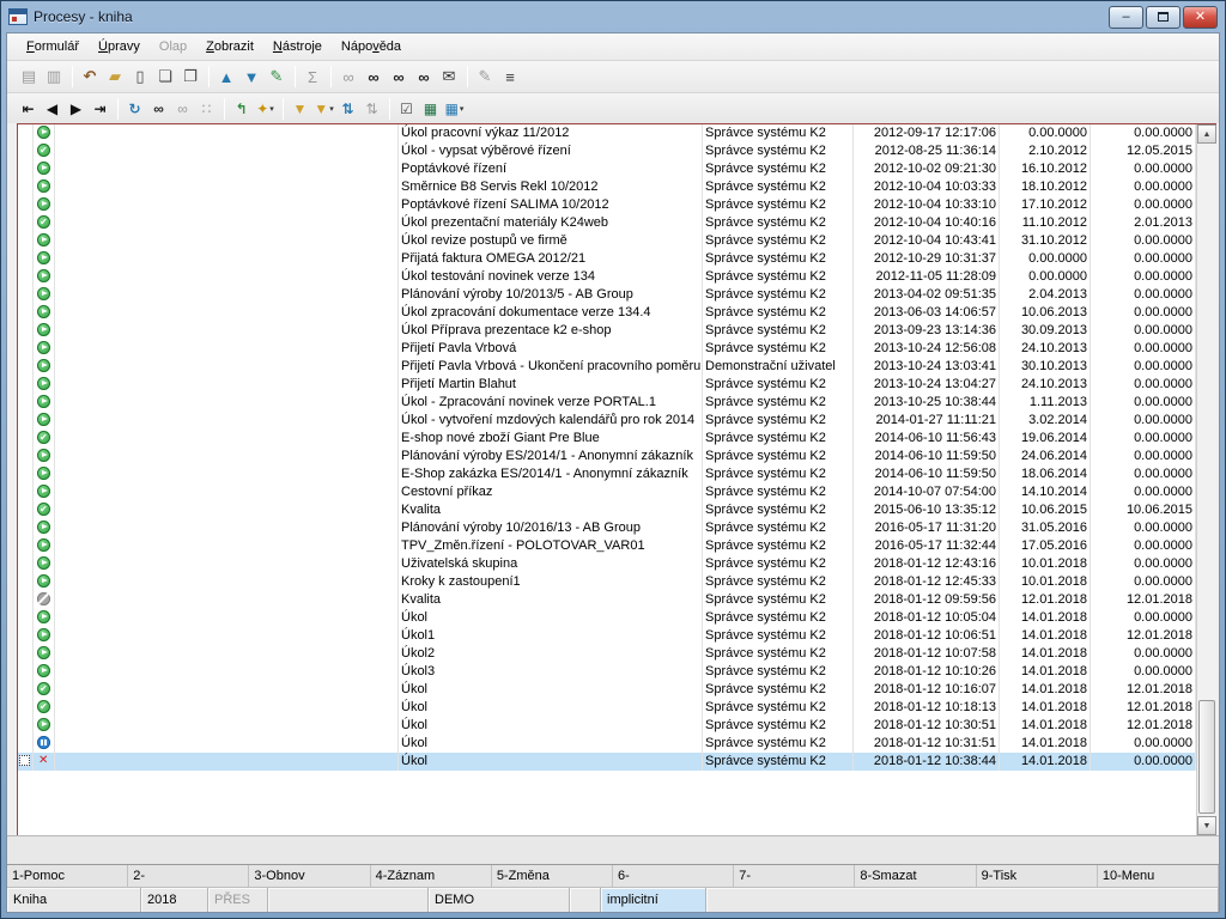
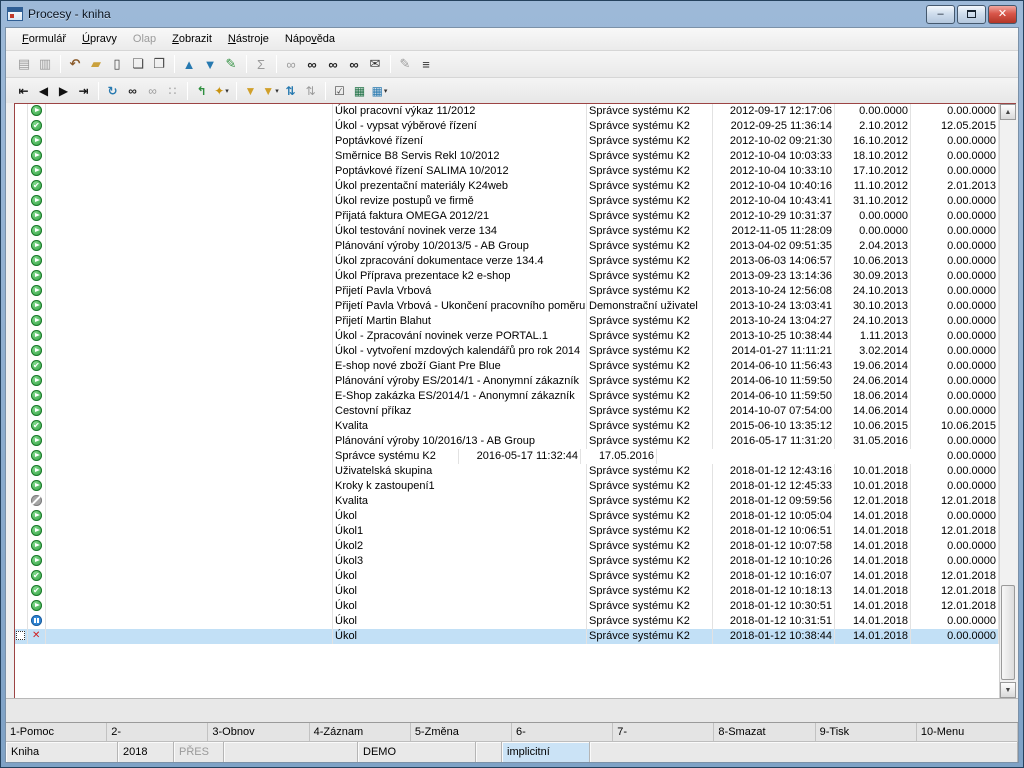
  Procesy - kniha
  –
  ✕
  Formulář
  Úpravy
  Olap
  Zobrazit
  Nástroje
  Nápověda
  ▤
  ▥
  ↶
  ▰
  ▯
  ❏
  ❐
  ▲
  ▼
  ✎
  Σ
  ∞
  ∞
  ∞
  ∞
  ✉
  ✎
  ≡
  ⇤
  ◀
  ▶
  ⇥
  ↻
  ∞
  ∞
  ∷
  ↰
  ✦
  ▼
  ▼
  ⇅
  ⇅
  ☑
  ▦
  ▦
  Úkol pracovní výkaz 11/2012
  Správce systému K2
  2012-09-17 12:17:06
  0.00.0000
  0.00.0000
  Úkol - vypsat výběrové řízení
  Správce systému K2
- 2012-08-25 11:36:14
+ 2012-09-25 11:36:14
  2.10.2012
  12.05.2015
  Poptávkové řízení
  Správce systému K2
  2012-10-02 09:21:30
  16.10.2012
  0.00.0000
  Směrnice B8 Servis Rekl 10/2012
  Správce systému K2
  2012-10-04 10:03:33
  18.10.2012
  0.00.0000
  Poptávkové řízení SALIMA 10/2012
  Správce systému K2
  2012-10-04 10:33:10
  17.10.2012
  0.00.0000
  Úkol prezentační materiály K24web
  Správce systému K2
  2012-10-04 10:40:16
  11.10.2012
  2.01.2013
  Úkol revize postupů ve firmě
  Správce systému K2
  2012-10-04 10:43:41
  31.10.2012
  0.00.0000
  Přijatá faktura OMEGA 2012/21
  Správce systému K2
  2012-10-29 10:31:37
  0.00.0000
  0.00.0000
  Úkol testování novinek verze 134
  Správce systému K2
  2012-11-05 11:28:09
  0.00.0000
  0.00.0000
  Plánování výroby 10/2013/5 - AB Group
  Správce systému K2
  2013-04-02 09:51:35
  2.04.2013
  0.00.0000
  Úkol zpracování dokumentace verze 134.4
  Správce systému K2
  2013-06-03 14:06:57
  10.06.2013
  0.00.0000
  Úkol Příprava prezentace k2 e-shop
  Správce systému K2
  2013-09-23 13:14:36
  30.09.2013
  0.00.0000
  Přijetí Pavla Vrbová
  Správce systému K2
  2013-10-24 12:56:08
  24.10.2013
  0.00.0000
  Přijetí Pavla Vrbová - Ukončení pracovního poměru
  Demonstrační uživatel
  2013-10-24 13:03:41
  30.10.2013
  0.00.0000
  Přijetí Martin Blahut
  Správce systému K2
  2013-10-24 13:04:27
  24.10.2013
  0.00.0000
  Úkol - Zpracování novinek verze PORTAL.1
  Správce systému K2
  2013-10-25 10:38:44
  1.11.2013
  0.00.0000
  Úkol - vytvoření mzdových kalendářů pro rok 2014
  Správce systému K2
  2014-01-27 11:11:21
  3.02.2014
  0.00.0000
  E-shop nové zboží Giant Pre Blue
  Správce systému K2
  2014-06-10 11:56:43
  19.06.2014
  0.00.0000
  Plánování výroby ES/2014/1 - Anonymní zákazník
  Správce systému K2
  2014-06-10 11:59:50
  24.06.2014
  0.00.0000
  E-Shop zakázka ES/2014/1 - Anonymní zákazník
  Správce systému K2
  2014-06-10 11:59:50
  18.06.2014
  0.00.0000
  Cestovní příkaz
  Správce systému K2
  2014-10-07 07:54:00
- 14.10.2014
+ 14.06.2014
  0.00.0000
  Kvalita
  Správce systému K2
  2015-06-10 13:35:12
  10.06.2015
  10.06.2015
  Plánování výroby 10/2016/13 - AB Group
  Správce systému K2
  2016-05-17 11:31:20
  31.05.2016
  0.00.0000
- TPV_Změn.řízení - POLOTOVAR_VAR01
  Správce systému K2
  2016-05-17 11:32:44
  17.05.2016
  0.00.0000
  Uživatelská skupina
  Správce systému K2
  2018-01-12 12:43:16
  10.01.2018
  0.00.0000
  Kroky k zastoupení1
  Správce systému K2
  2018-01-12 12:45:33
  10.01.2018
  0.00.0000
  Kvalita
  Správce systému K2
  2018-01-12 09:59:56
  12.01.2018
  12.01.2018
  Úkol
  Správce systému K2
  2018-01-12 10:05:04
  14.01.2018
  0.00.0000
  Úkol1
  Správce systému K2
  2018-01-12 10:06:51
  14.01.2018
  12.01.2018
  Úkol2
  Správce systému K2
  2018-01-12 10:07:58
  14.01.2018
  0.00.0000
  Úkol3
  Správce systému K2
  2018-01-12 10:10:26
  14.01.2018
  0.00.0000
  Úkol
  Správce systému K2
  2018-01-12 10:16:07
  14.01.2018
  12.01.2018
  Úkol
  Správce systému K2
  2018-01-12 10:18:13
  14.01.2018
  12.01.2018
  Úkol
  Správce systému K2
  2018-01-12 10:30:51
  14.01.2018
  12.01.2018
  Úkol
  Správce systému K2
  2018-01-12 10:31:51
  14.01.2018
  0.00.0000
  Úkol
  Správce systému K2
  2018-01-12 10:38:44
  14.01.2018
  0.00.0000
  1-Pomoc
  2-
  3-Obnov
  4-Záznam
  5-Změna
  6-
  7-
  8-Smazat
  9-Tisk
  10-Menu
  Kniha
  2018
  PŘES
  DEMO
  implicitní
